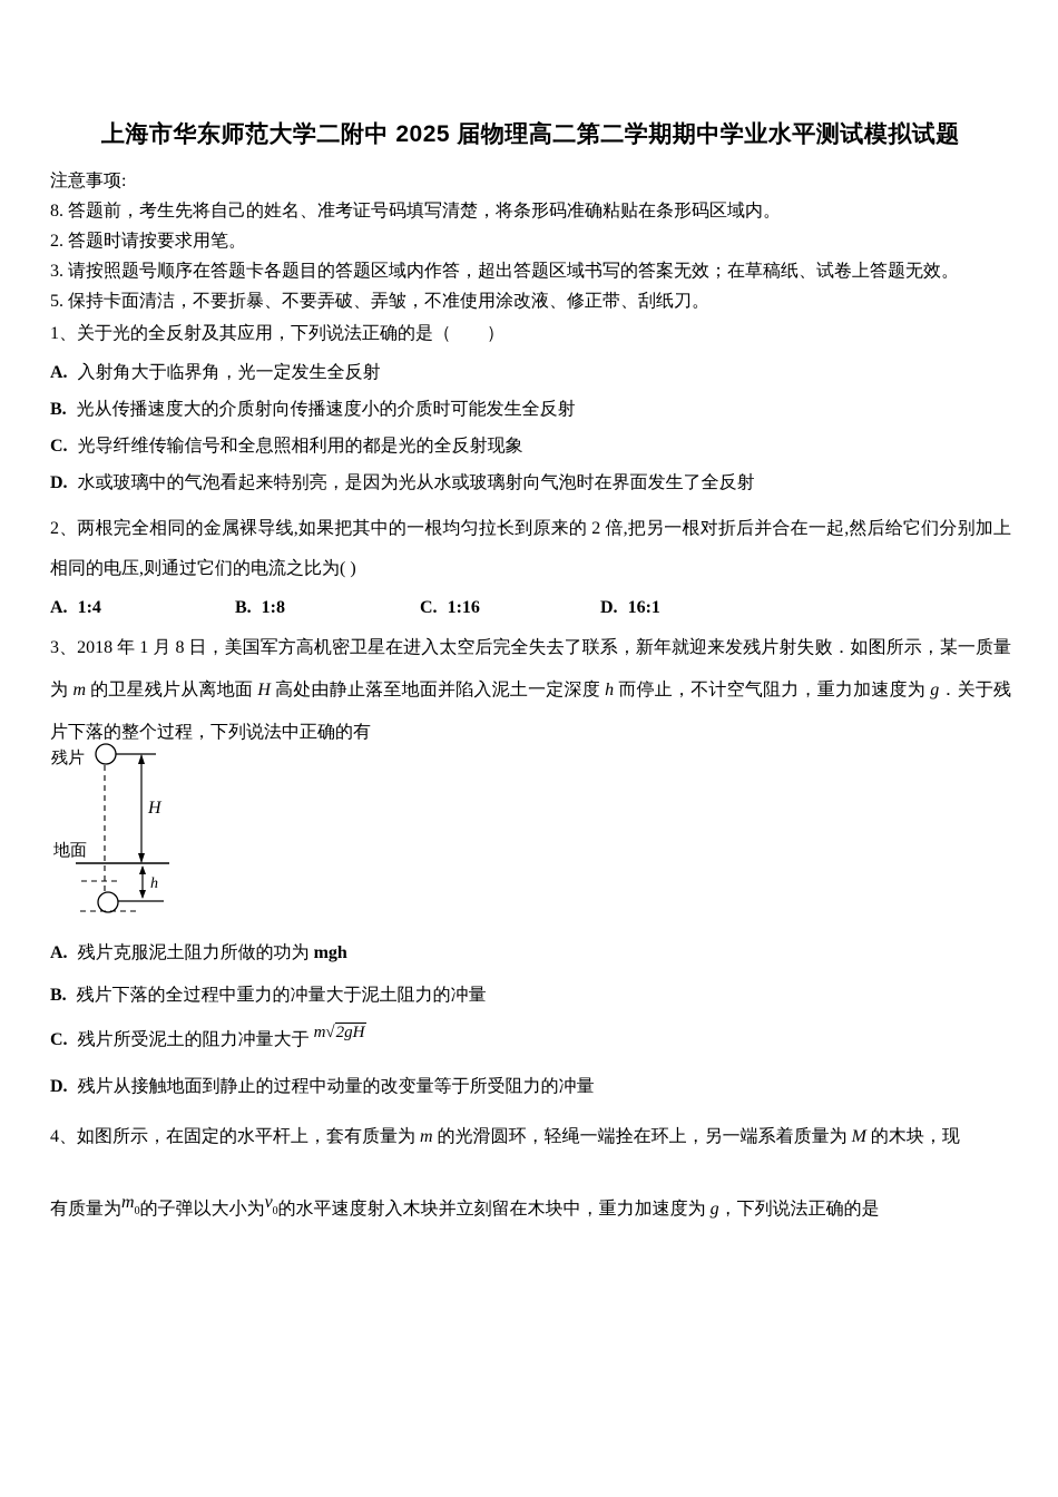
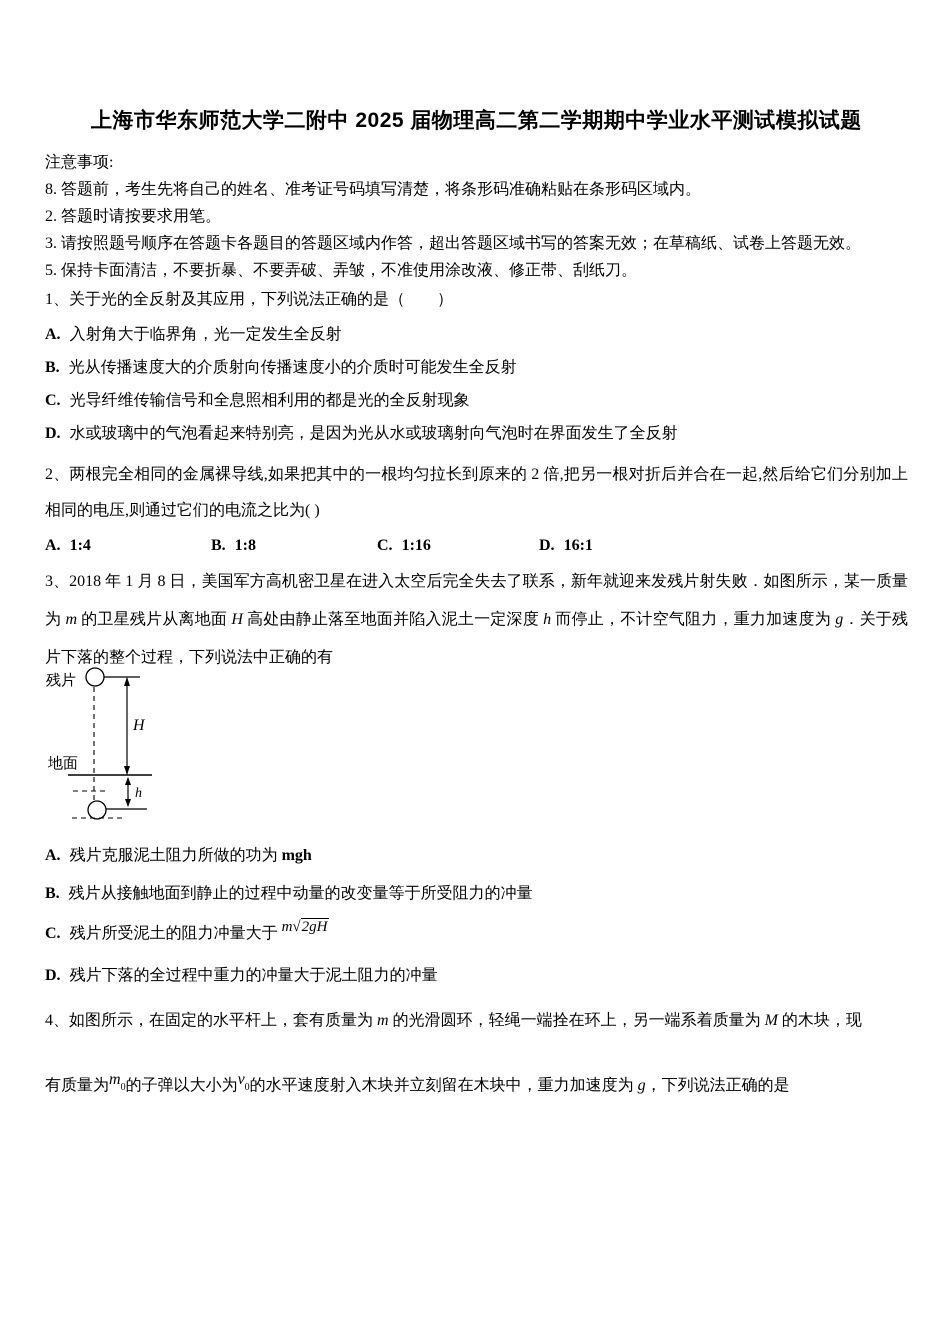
  上海市华东师范大学二附中 2025 届物理高二第二学期期中学业水平测试模拟试题
  注意事项:
  8. 答题前，考生先将自己的姓名、准考证号码填写清楚，将条形码准确粘贴在条形码区域内。
  2. 答题时请按要求用笔。
  3. 请按照题号顺序在答题卡各题目的答题区域内作答，超出答题区域书写的答案无效；在草稿纸、试卷上答题无效。
  5. 保持卡面清洁，不要折暴、不要弄破、弄皱，不准使用涂改液、修正带、刮纸刀。
  1、关于光的全反射及其应用，下列说法正确的是（ ）
  A. 入射角大于临界角，光一定发生全反射
  B. 光从传播速度大的介质射向传播速度小的介质时可能发生全反射
  C. 光导纤维传输信号和全息照相利用的都是光的全反射现象
  D. 水或玻璃中的气泡看起来特别亮，是因为光从水或玻璃射向气泡时在界面发生了全反射
  2、两根完全相同的金属裸导线,如果把其中的一根均匀拉长到原来的 2 倍,把另一根对折后并合在一起,然后给它们分别加上相同的电压,则通过它们的电流之比为( )
  A. 1:4
  B. 1:8
  C. 1:16
  D. 16:1
  3、2018 年 1 月 8 日，美国军方高机密卫星在进入太空后完全失去了联系，新年就迎来发残片射失败．如图所示，某一质量为 m 的卫星残片从离地面 H 高处由静止落至地面并陷入泥土一定深度 h 而停止，不计空气阻力，重力加速度为 g．关于残片下落的整个过程，下列说法中正确的有
  残片
  H
  地面
  h
  A. 残片克服泥土阻力所做的功为 mgh
- B. 残片下落的全过程中重力的冲量大于泥土阻力的冲量
+ B. 残片从接触地面到静止的过程中动量的改变量等于所受阻力的冲量
  C. 残片所受泥土的阻力冲量大于 m√2gH
- D. 残片从接触地面到静止的过程中动量的改变量等于所受阻力的冲量
+ D. 残片下落的全过程中重力的冲量大于泥土阻力的冲量
  4、如图所示，在固定的水平杆上，套有质量为 m 的光滑圆环，轻绳一端拴在环上，另一端系着质量为 M 的木块，现
  有质量为m0的子弹以大小为v0的水平速度射入木块并立刻留在木块中，重力加速度为 g，下列说法正确的是
